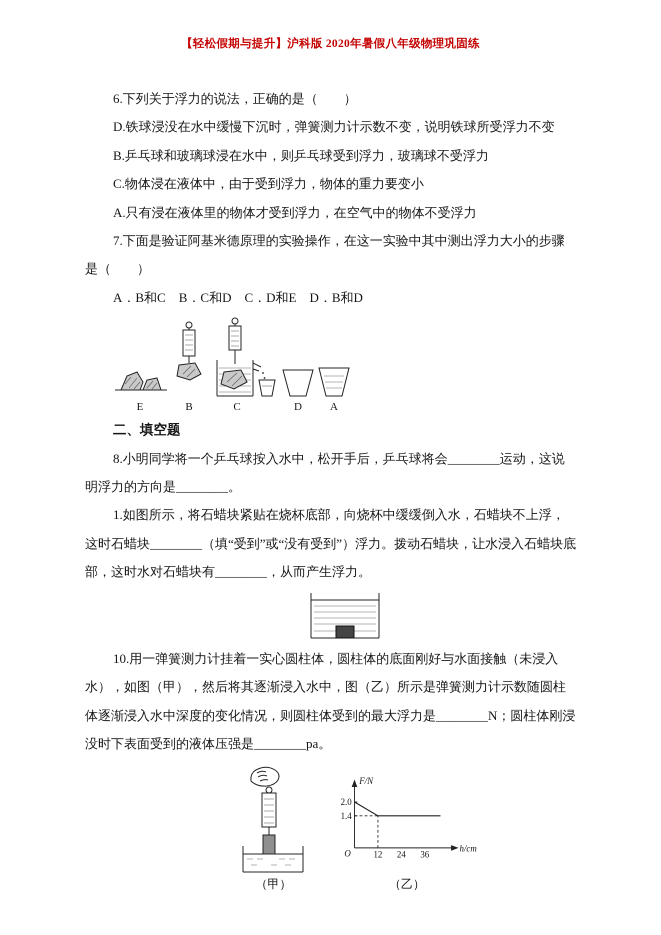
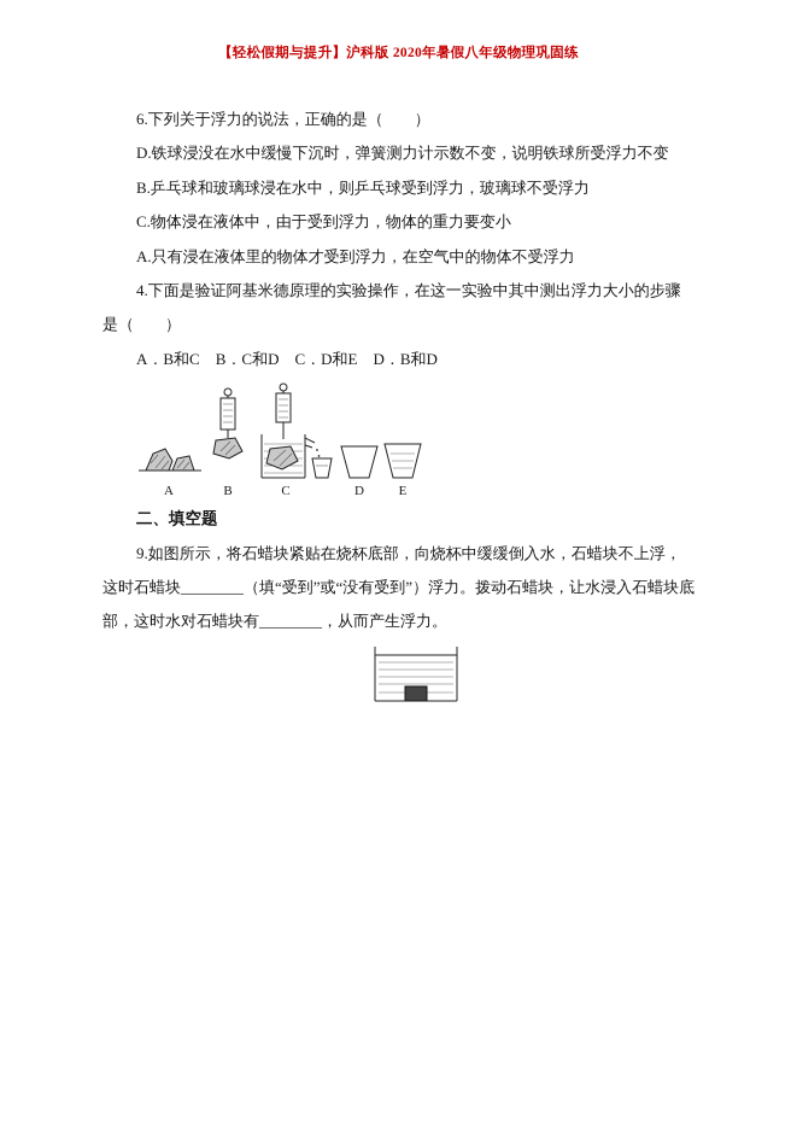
  【轻松假期与提升】沪科版 2020年暑假八年级物理巩固练
  6.下列关于浮力的说法，正确的是（ ）
  D.铁球浸没在水中缓慢下沉时，弹簧测力计示数不变，说明铁球所受浮力不变
  B.乒乓球和玻璃球浸在水中，则乒乓球受到浮力，玻璃球不受浮力
  C.物体浸在液体中，由于受到浮力，物体的重力要变小
  A.只有浸在液体里的物体才受到浮力，在空气中的物体不受浮力
- 7.下面是验证阿基米德原理的实验操作，在这一实验中其中测出浮力大小的步骤是（ ）
+ 4.下面是验证阿基米德原理的实验操作，在这一实验中其中测出浮力大小的步骤是（ ）
  A．B和C B．C和D C．D和E D．B和D
- E
+ A
  B
  C
  D
- A
+ E
  二、填空题
- 8.小明同学将一个乒乓球按入水中，松开手后，乒乓球将会________运动，这说明浮力的方向是________。
- 1.如图所示，将石蜡块紧贴在烧杯底部，向烧杯中缓缓倒入水，石蜡块不上浮，这时石蜡块________（填“受到”或“没有受到”）浮力。拨动石蜡块，让水浸入石蜡块底部，这时水对石蜡块有________，从而产生浮力。
+ 9.如图所示，将石蜡块紧贴在烧杯底部，向烧杯中缓缓倒入水，石蜡块不上浮，这时石蜡块________（填“受到”或“没有受到”）浮力。拨动石蜡块，让水浸入石蜡块底部，这时水对石蜡块有________，从而产生浮力。
- 10.用一弹簧测力计挂着一实心圆柱体，圆柱体的底面刚好与水面接触（未浸入水），如图（甲），然后将其逐渐浸入水中，图（乙）所示是弹簧测力计示数随圆柱体逐渐浸入水中深度的变化情况，则圆柱体受到的最大浮力是________N；圆柱体刚浸没时下表面受到的液体压强是________pa。
- （甲）
- F/N
- h/cm
- O
- 1.4
- 2.0
- 12
- 24
- 36
- （乙）
